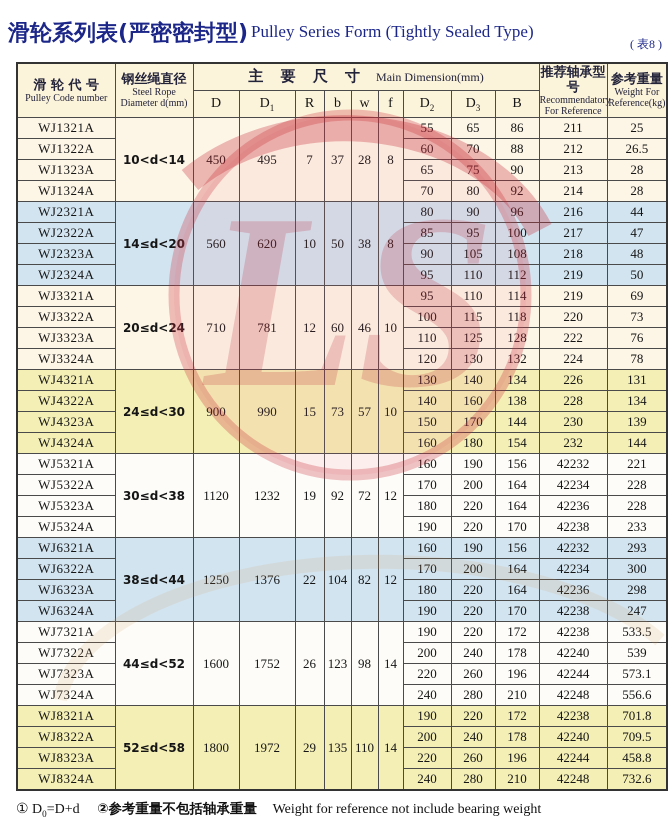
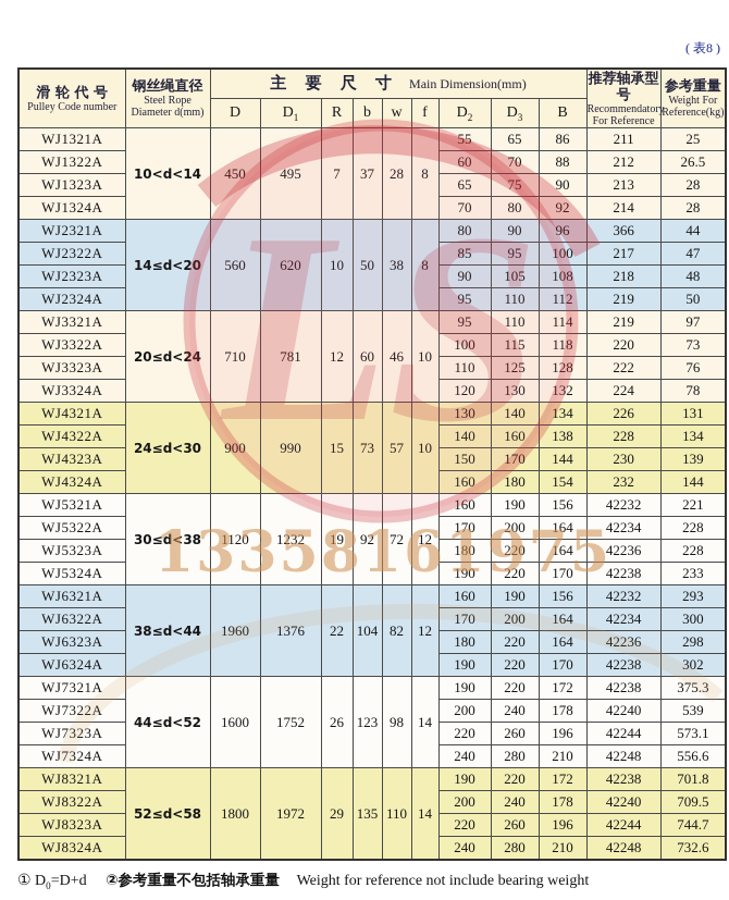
- 滑轮系列表(严密密封型)
- Pulley Series Form (Tightly Sealed Type)
  ( 表8 )
  滑 轮 代 号 Pulley Code number	钢丝绳直径 Steel Rope Diameter d(mm)	主 要 尺 寸 Main Dimension(mm)	推荐轴承型号 Recommendator For Reference	参考重量 Weight For Reference(kg)
  D	D1	R	b	w	f	D2	D3	B
  WJ1321A	10<d<14	450	495	7	37	28	8	55	65	86	211	25
  WJ1322A	60	70	88	212	26.5
  WJ1323A	65	75	90	213	28
  WJ1324A	70	80	92	214	28
- WJ2321A	14≤d<20	560	620	10	50	38	8	80	90	96	216	44
+ WJ2321A	14≤d<20	560	620	10	50	38	8	80	90	96	366	44
  WJ2322A	85	95	100	217	47
  WJ2323A	90	105	108	218	48
  WJ2324A	95	110	112	219	50
- WJ3321A	20≤d<24	710	781	12	60	46	10	95	110	114	219	69
+ WJ3321A	20≤d<24	710	781	12	60	46	10	95	110	114	219	97
  WJ3322A	100	115	118	220	73
  WJ3323A	110	125	128	222	76
  WJ3324A	120	130	132	224	78
  WJ4321A	24≤d<30	900	990	15	73	57	10	130	140	134	226	131
  WJ4322A	140	160	138	228	134
  WJ4323A	150	170	144	230	139
  WJ4324A	160	180	154	232	144
  WJ5321A	30≤d<38	1120	1232	19	92	72	12	160	190	156	42232	221
  WJ5322A	170	200	164	42234	228
  WJ5323A	180	220	164	42236	228
  WJ5324A	190	220	170	42238	233
- WJ6321A	38≤d<44	1250	1376	22	104	82	12	160	190	156	42232	293
+ WJ6321A	38≤d<44	1960	1376	22	104	82	12	160	190	156	42232	293
  WJ6322A	170	200	164	42234	300
  WJ6323A	180	220	164	42236	298
- WJ6324A	190	220	170	42238	247
+ WJ6324A	190	220	170	42238	302
- WJ7321A	44≤d<52	1600	1752	26	123	98	14	190	220	172	42238	533.5
+ WJ7321A	44≤d<52	1600	1752	26	123	98	14	190	220	172	42238	375.3
  WJ7322A	200	240	178	42240	539
  WJ7323A	220	260	196	42244	573.1
  WJ7324A	240	280	210	42248	556.6
  WJ8321A	52≤d<58	1800	1972	29	135	110	14	190	220	172	42238	701.8
  WJ8322A	200	240	178	42240	709.5
- WJ8323A	220	260	196	42244	458.8
+ WJ8323A	220	260	196	42244	744.7
  WJ8324A	240	280	210	42248	732.6
  LS
+ 13358161975
  ① D0=D+d ②参考重量不包括轴承重量 Weight for reference not include bearing weight
